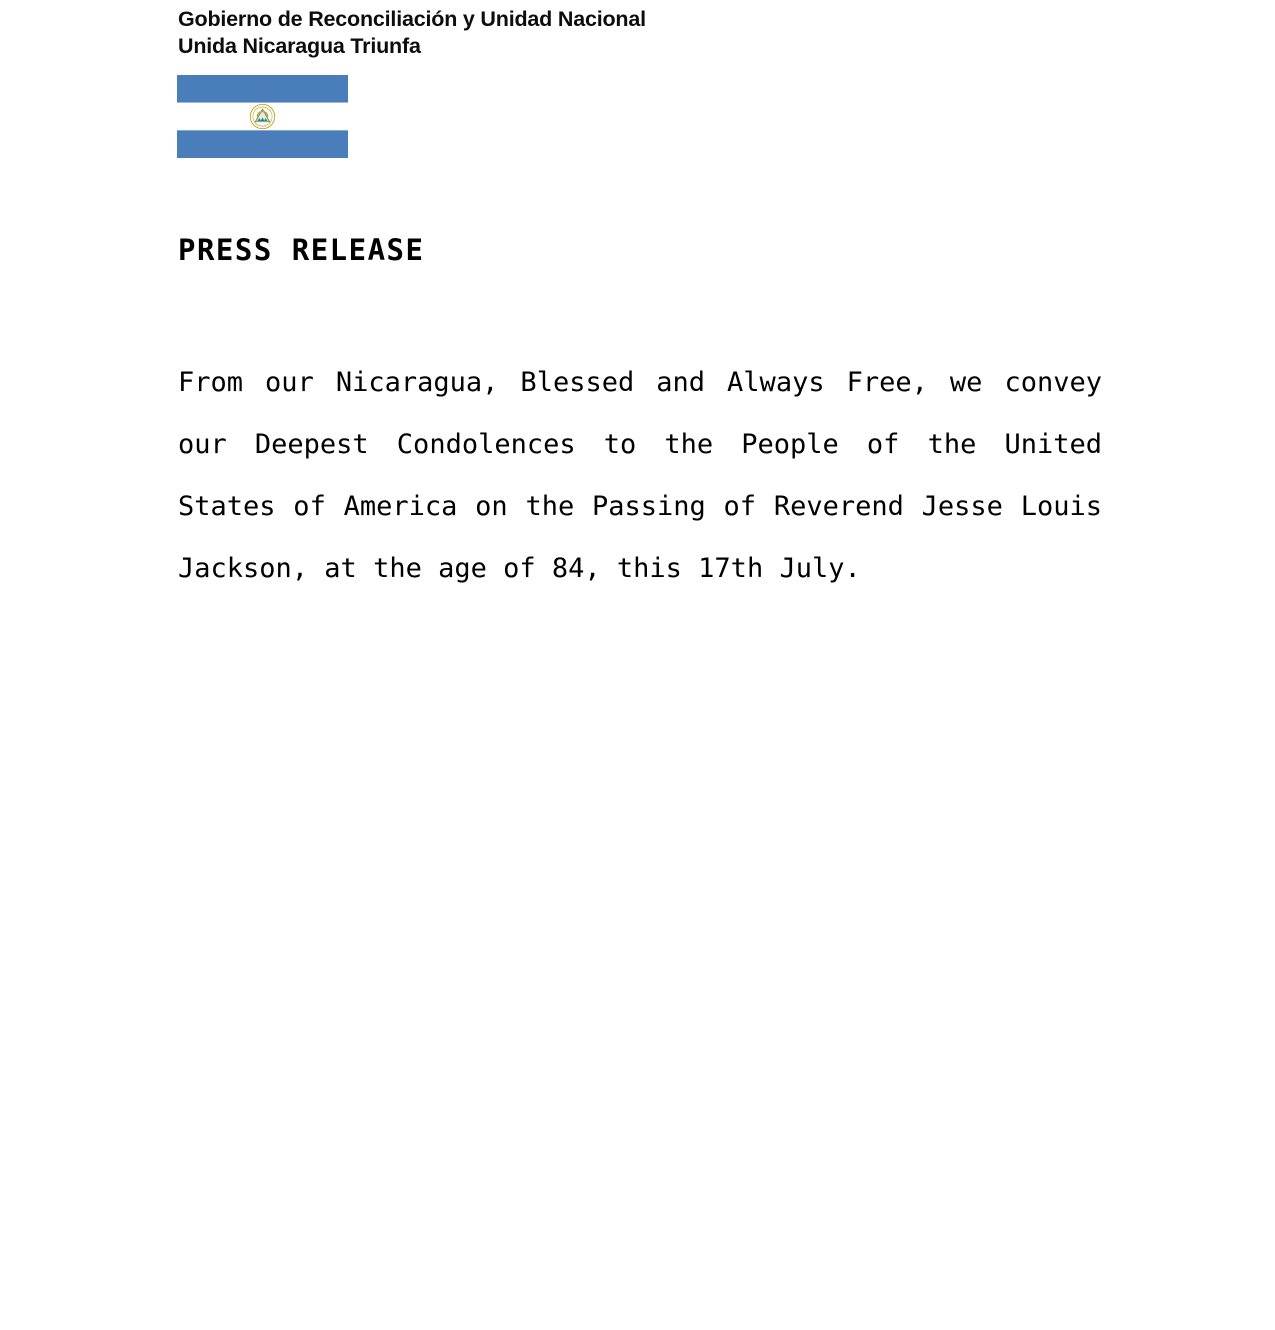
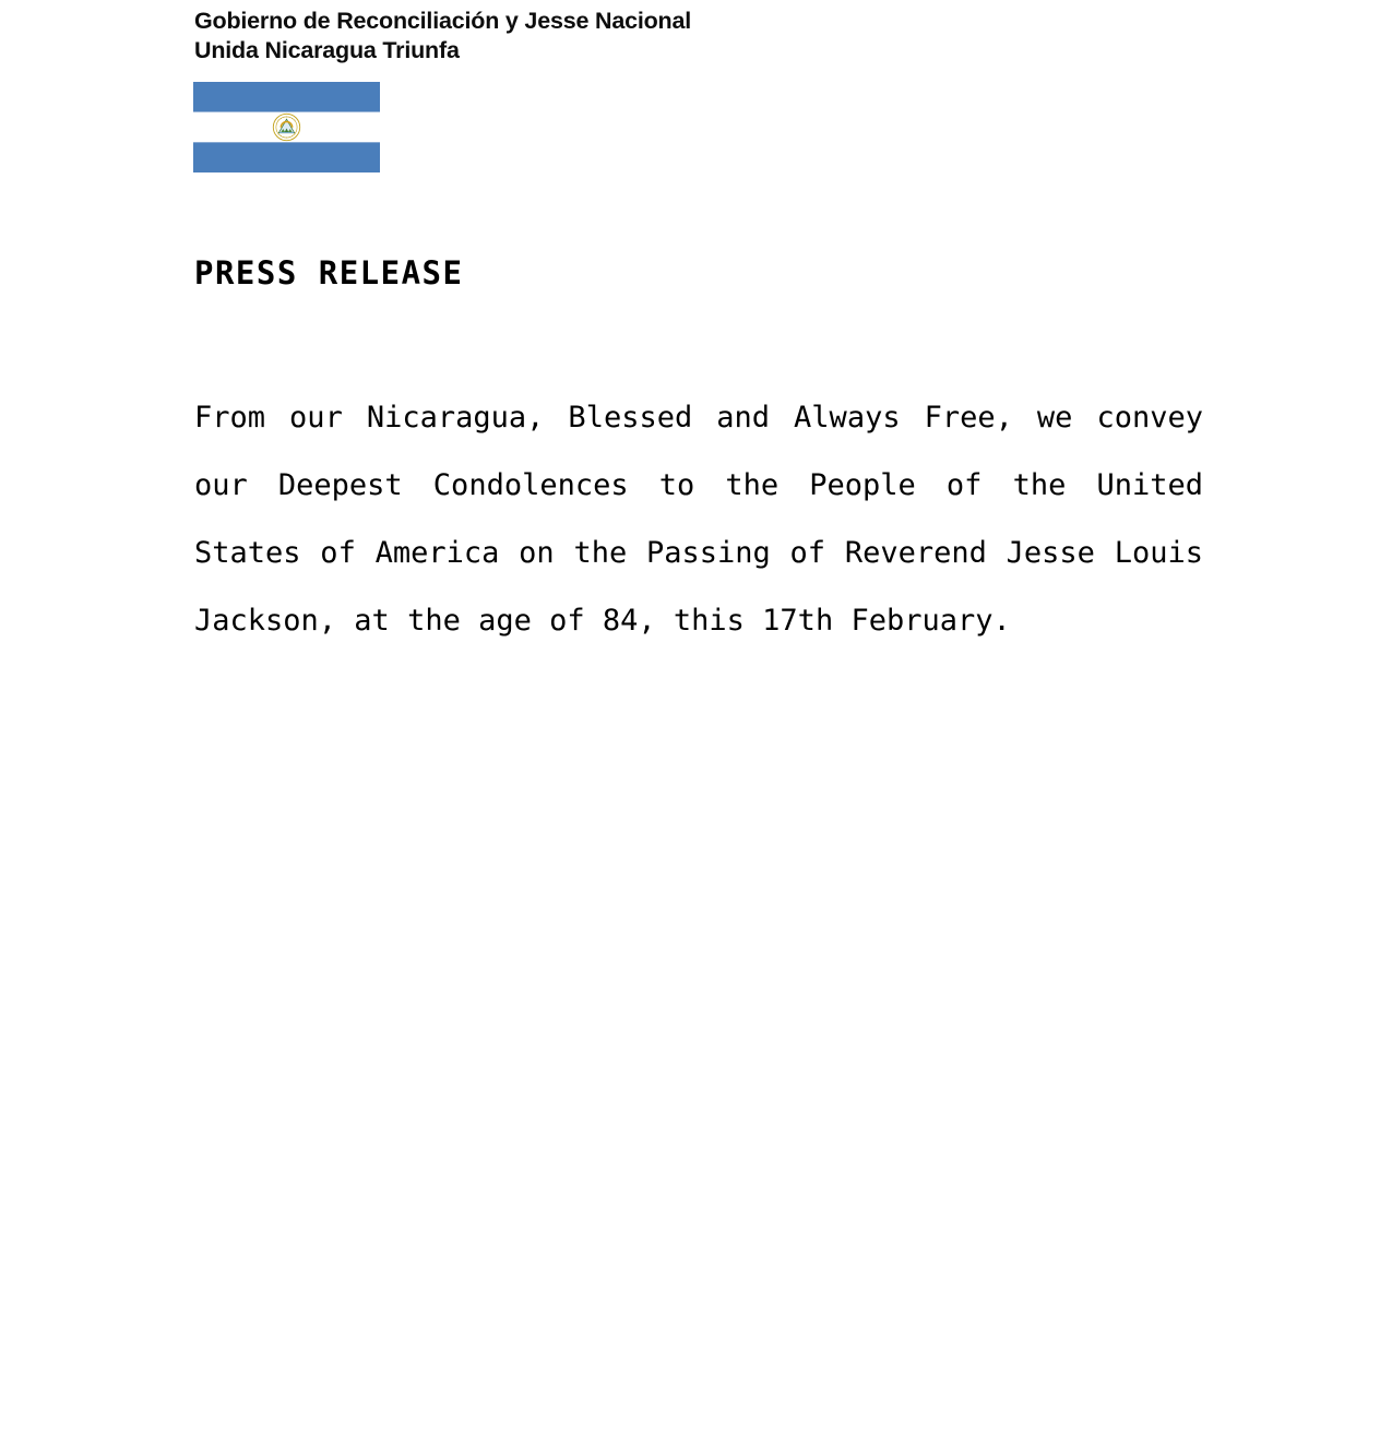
- Gobierno de Reconciliación y Unidad Nacional
+ Gobierno de Reconciliación y Jesse Nacional
  Unida Nicaragua Triunfa
  PRESS RELEASE
- From our Nicaragua, Blessed and Always Free, we convey our Deepest Condolences to the People of the United States of America on the Passing of Reverend Jesse Louis Jackson, at the age of 84, this 17th July.
+ From our Nicaragua, Blessed and Always Free, we convey our Deepest Condolences to the People of the United States of America on the Passing of Reverend Jesse Louis Jackson, at the age of 84, this 17th February.
